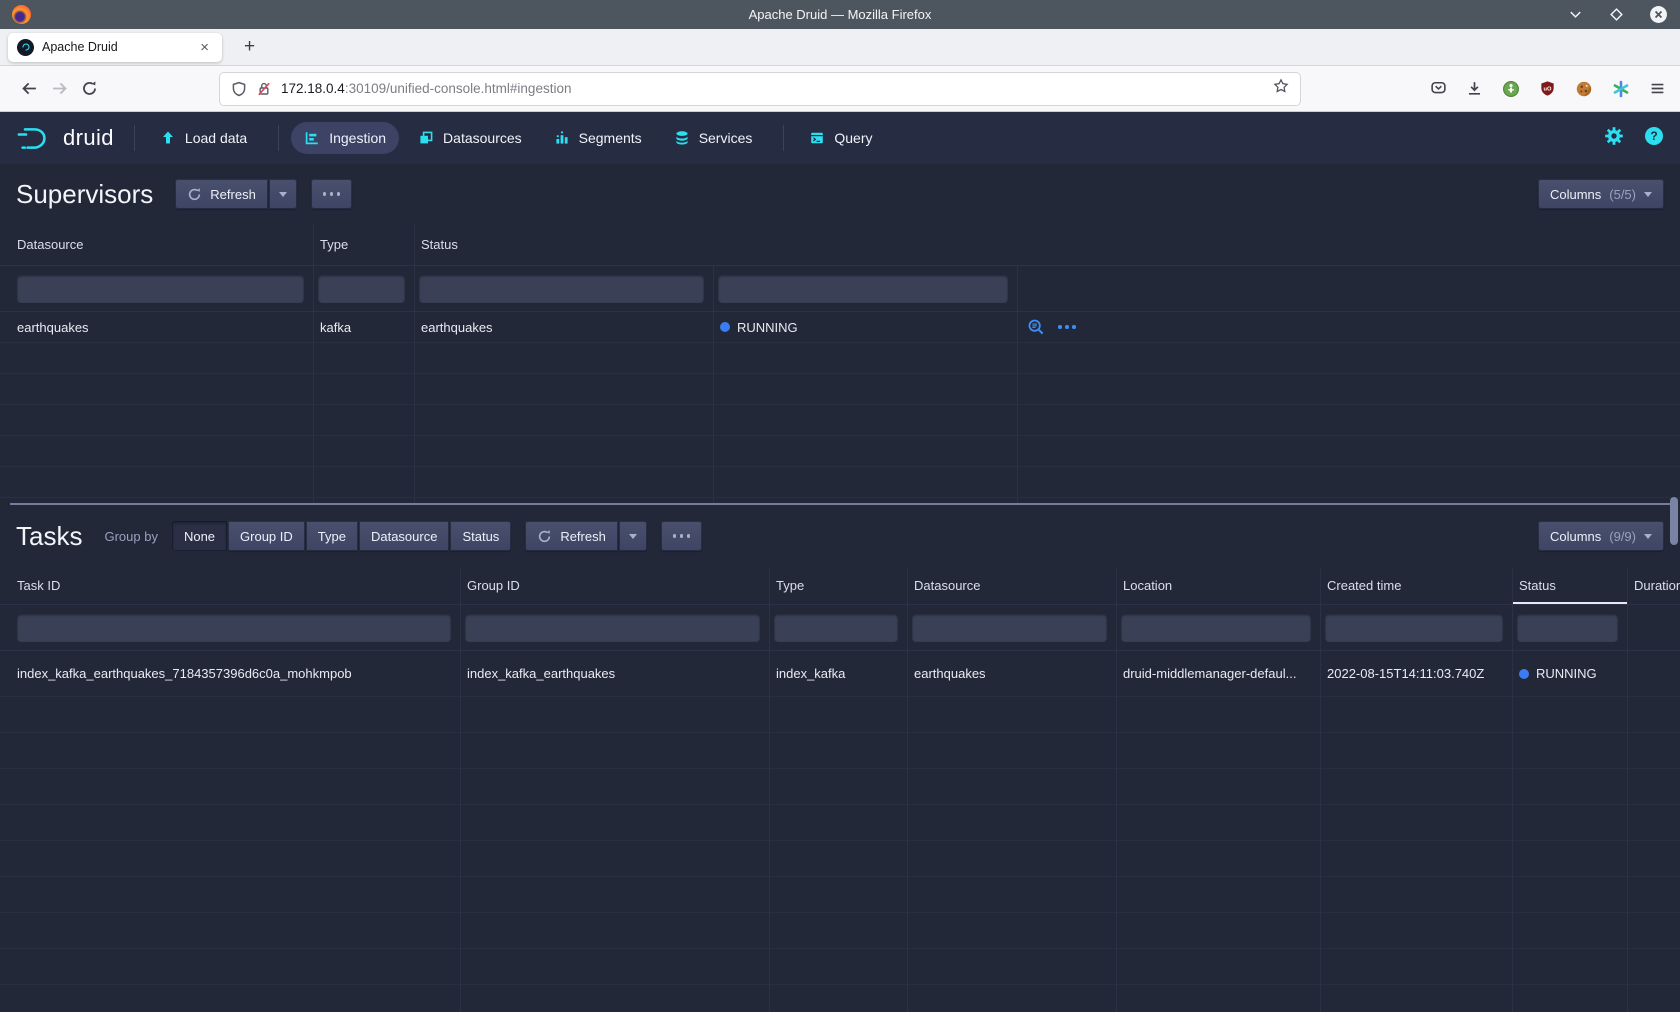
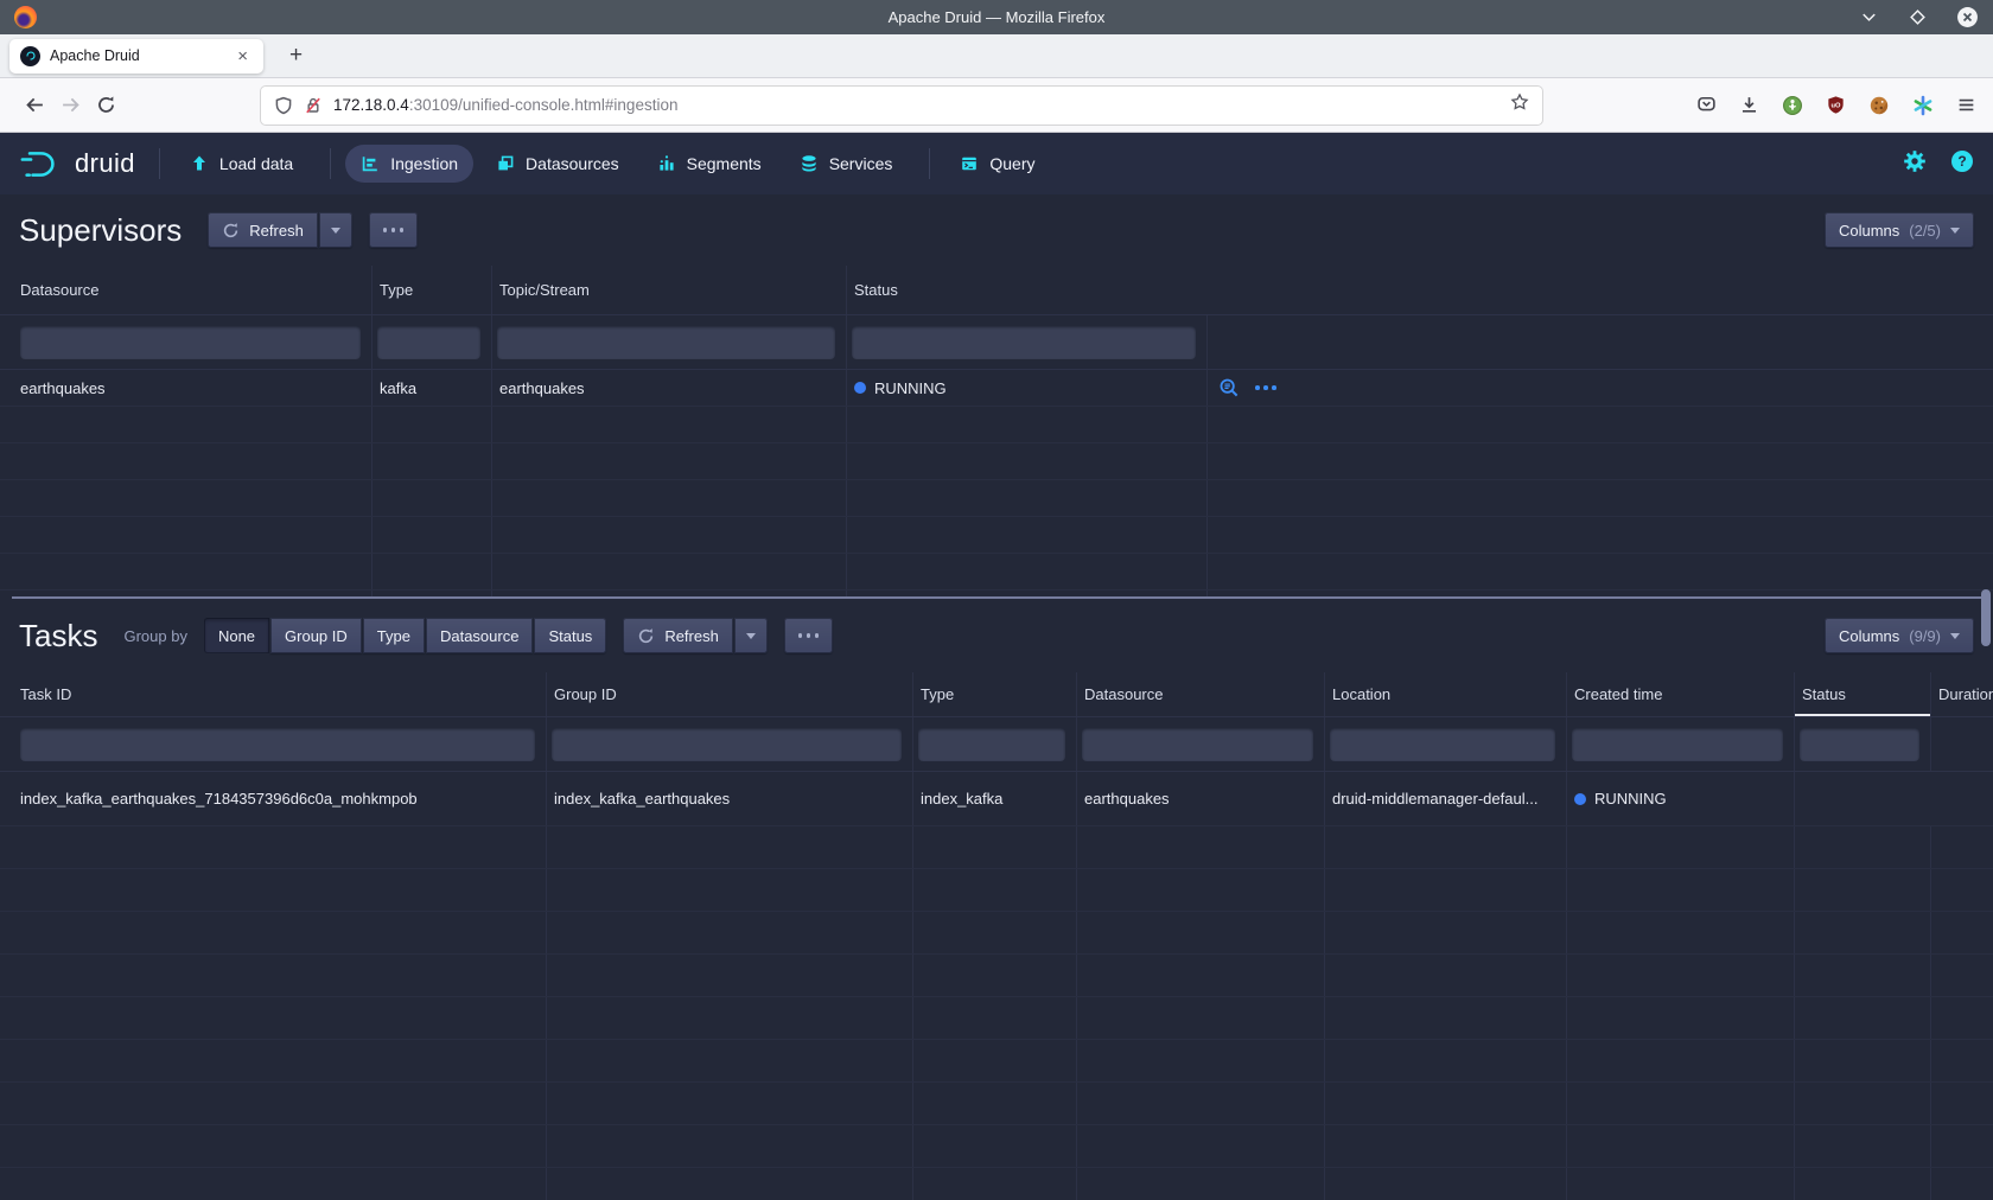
  Apache Druid — Mozilla Firefox
  Apache Druid
  ×
  +
  172.18.0.4:30109/unified-console.html#ingestion
  druid
  Load data
  Ingestion
  Datasources
  Segments
  Services
  Query
  ?
  Supervisors
  Refresh
  Columns
- (5/5)
+ (2/5)
  Datasource
  Type
+ Topic/Stream
  Status
  earthquakes
  kafka
  earthquakes
  RUNNING
  Tasks
  Group by
  None
  Group ID
  Type
  Datasource
  Status
  Refresh
  Columns
  (9/9)
  Task ID
  Group ID
  Type
  Datasource
  Location
  Created time
  Status
  Duratio
  index_kafka_earthquakes_7184357396d6c0a_mohkmpob
  index_kafka_earthquakes
  index_kafka
  earthquakes
  druid-middlemanager-defaul...
- 2022-08-15T14:11:03.740Z
  RUNNING
